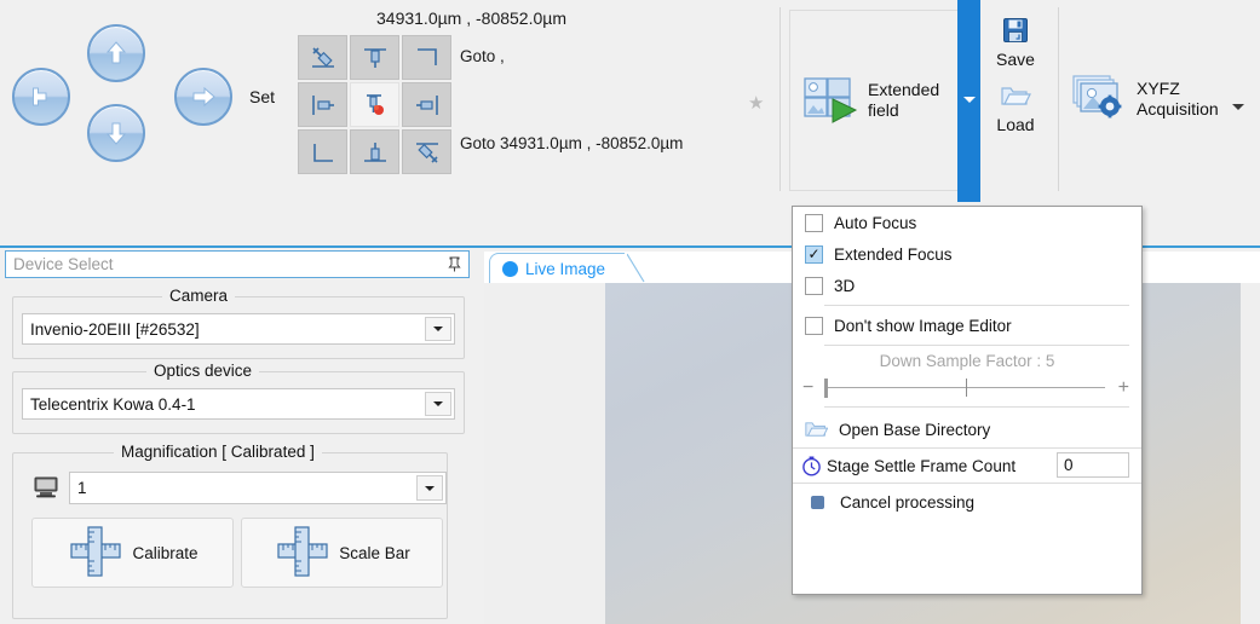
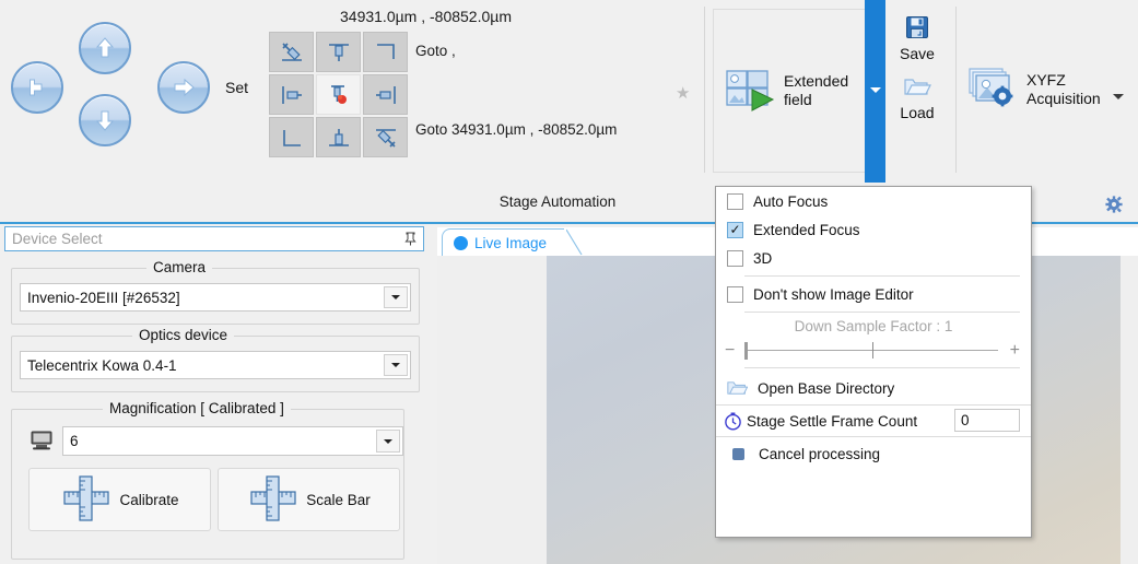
  Set
  34931.0µm , -80852.0µm
  Goto ,
  Goto 34931.0µm , -80852.0µm
  ★
  Extended
  field
  Save
  Load
  XYFZ
  Acquisition
+ Stage Automation
  Device Select
  Camera
  Invenio-20EIII [#26532]
  Optics device
  Telecentrix Kowa 0.4-1
  Magnification [ Calibrated ]
- 1
+ 6
  Calibrate
  Scale Bar
  Live Image
  Auto Focus
  Extended Focus
  3D
  Don't show Image Editor
- Down Sample Factor : 5
+ Down Sample Factor : 1
  −
  +
  Open Base Directory
  Stage Settle Frame Count
  0
  Cancel processing
